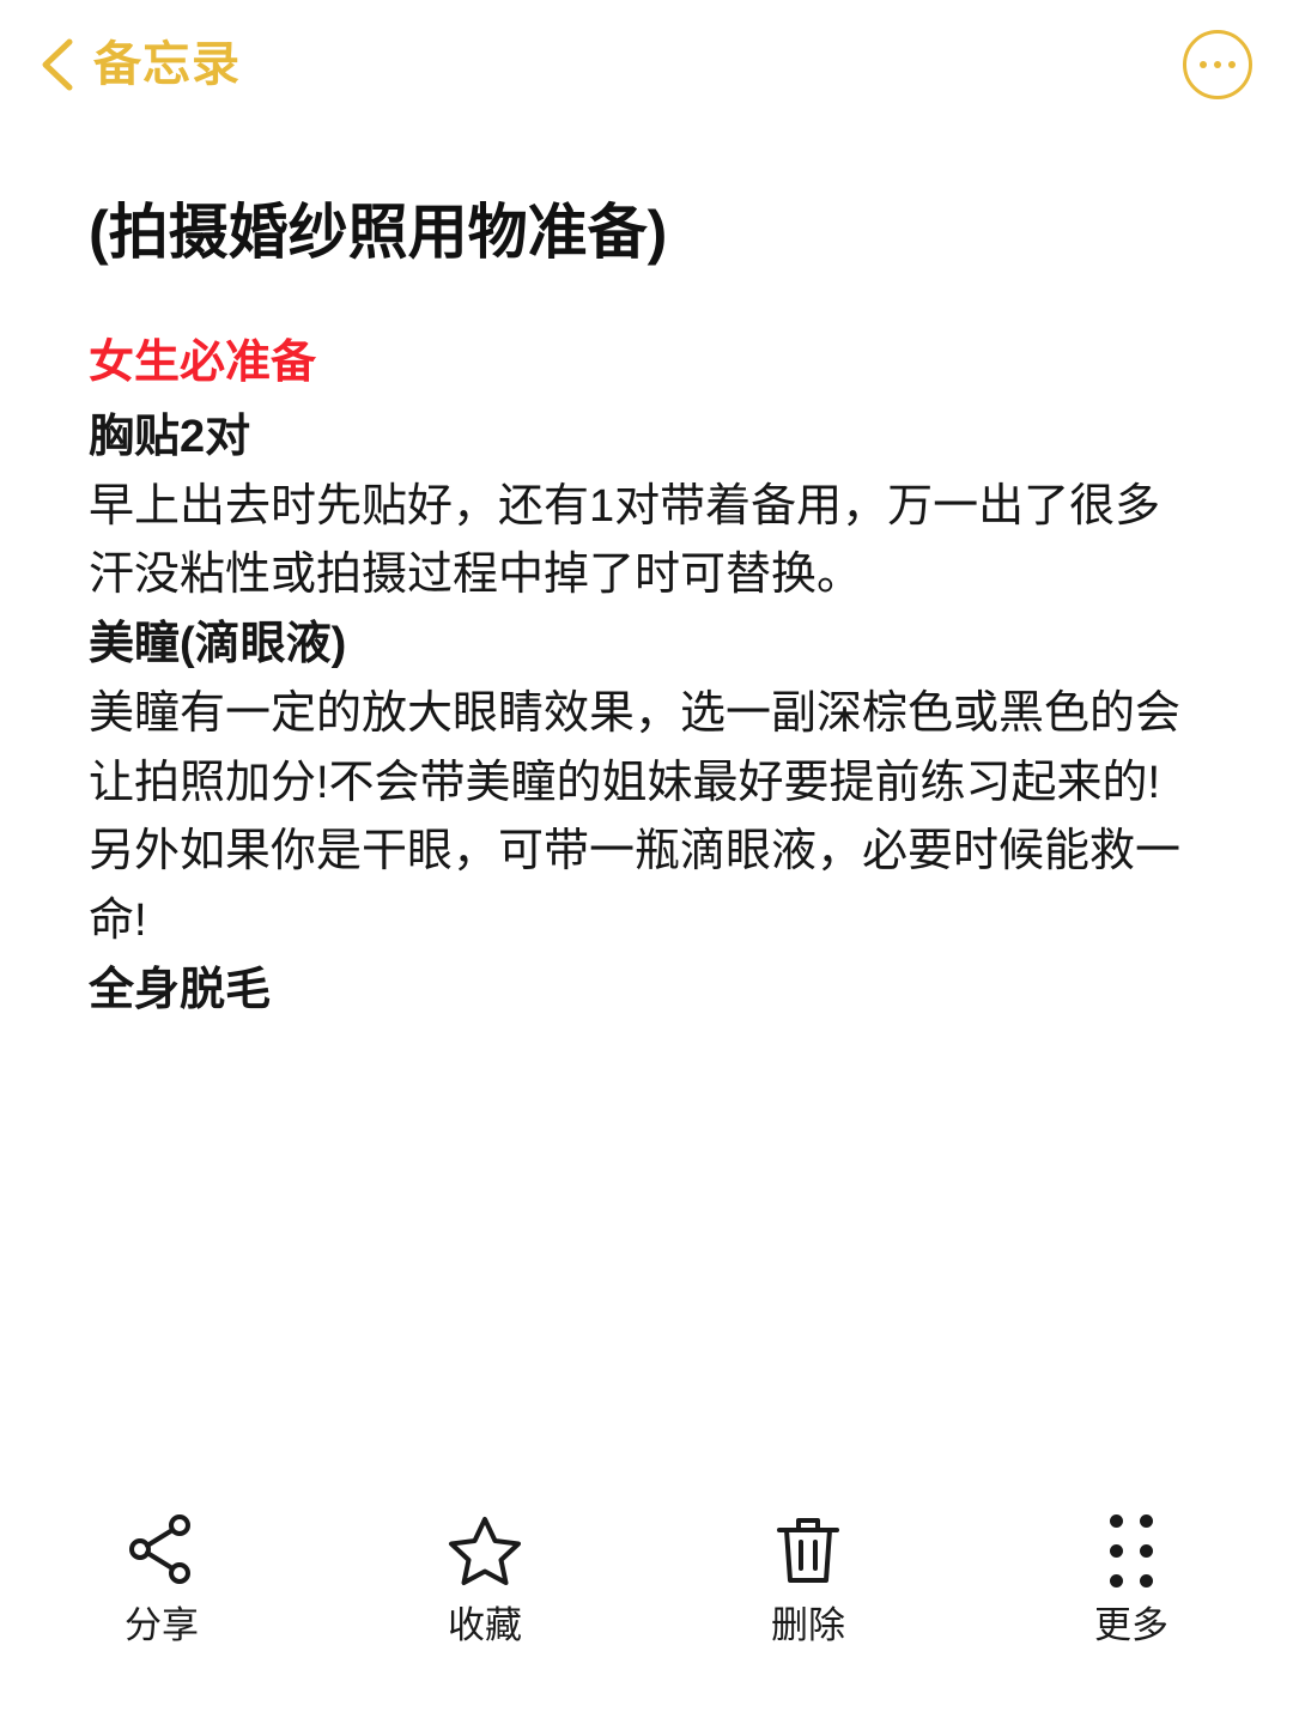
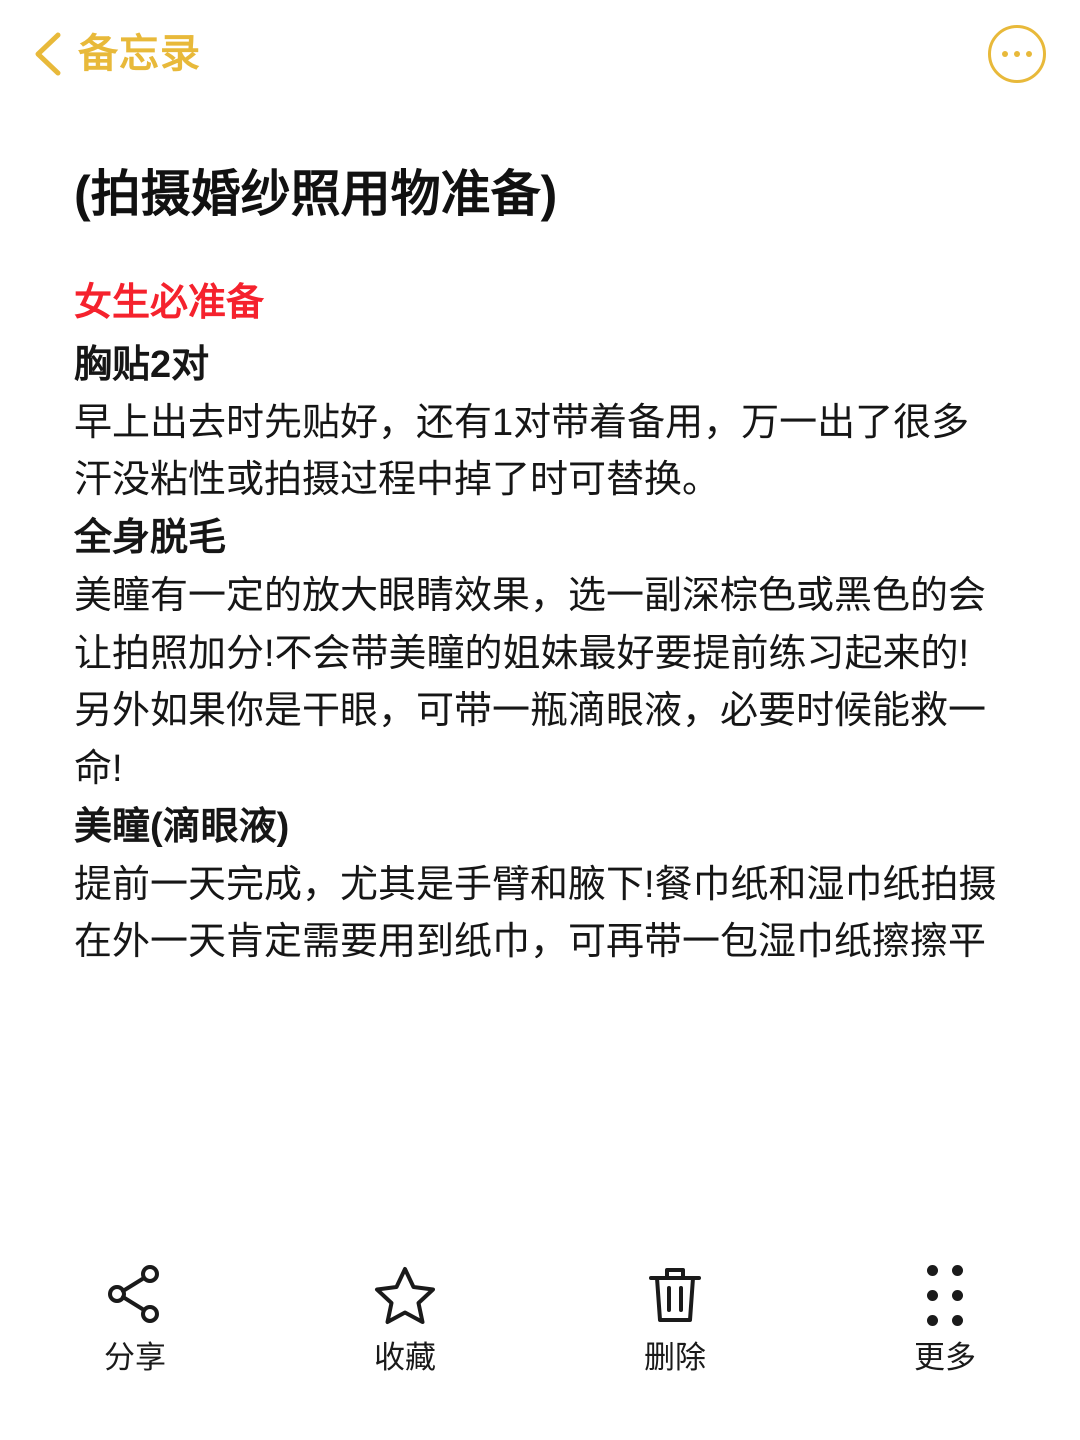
  备忘录
  (拍摄婚纱照用物准备)
  女生必准备
  胸贴2对
  早上出去时先贴好，还有1对带着备用，万一出了很多汗没粘性或拍摄过程中掉了时可替换。
- 美瞳(滴眼液)
+ 全身脱毛
  美瞳有一定的放大眼睛效果，选一副深棕色或黑色的会让拍照加分!不会带美瞳的姐妹最好要提前练习起来的!另外如果你是干眼，可带一瓶滴眼液，必要时候能救一命!
- 全身脱毛
+ 美瞳(滴眼液)
+ 提前一天完成，尤其是手臂和腋下!餐巾纸和湿巾纸拍摄在外一天肯定需要用到纸巾，可再带一包湿巾纸擦擦平
  分享
  收藏
  删除
  更多
